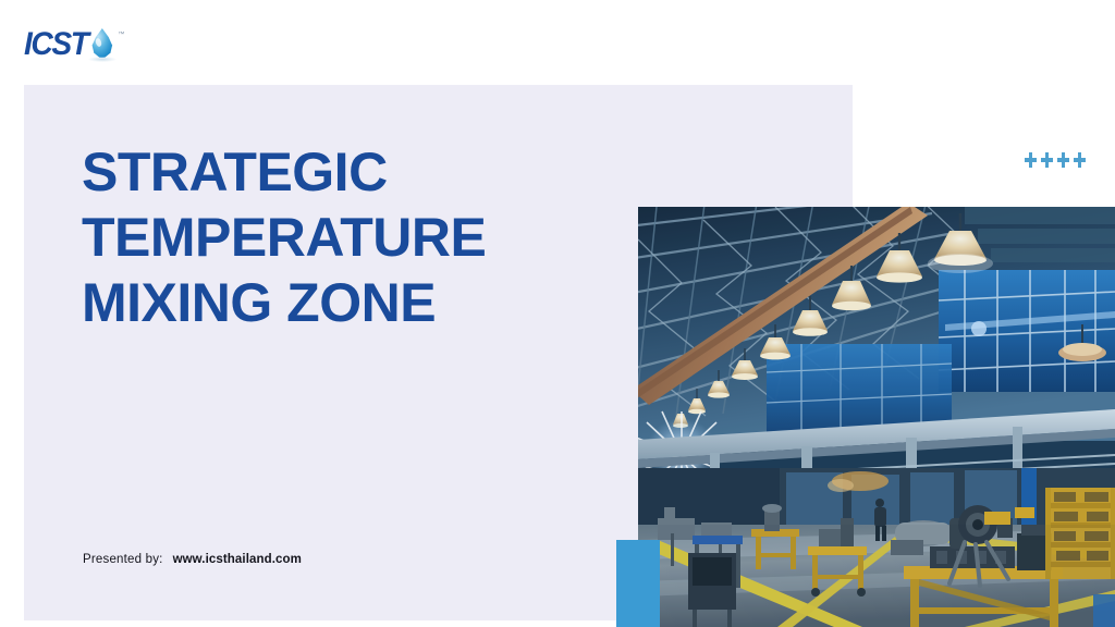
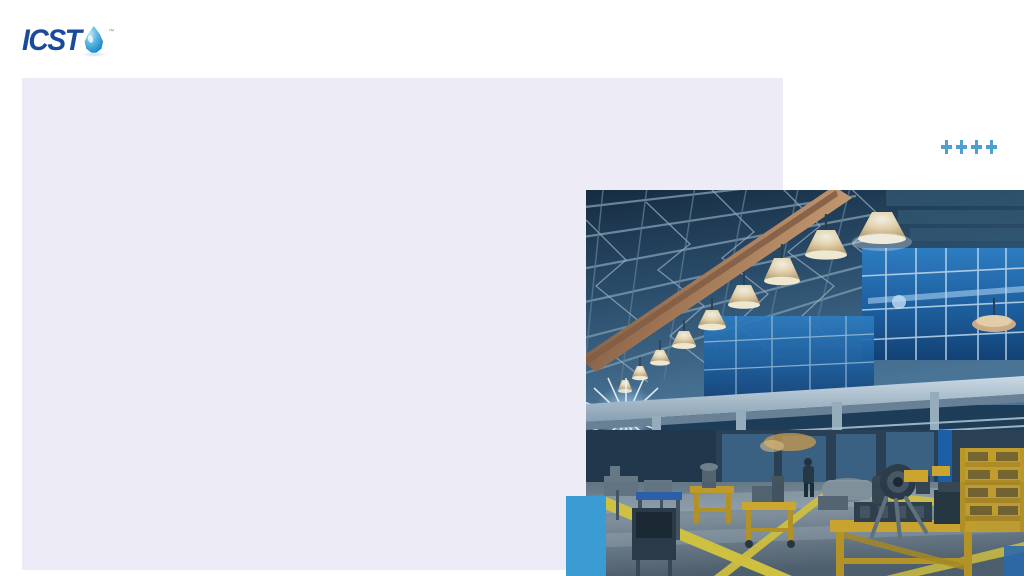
  ICST
- STRATEGIC
- TEMPERATURE
- MIXING ZONE
- Presented by:
- www.icsthailand.com
